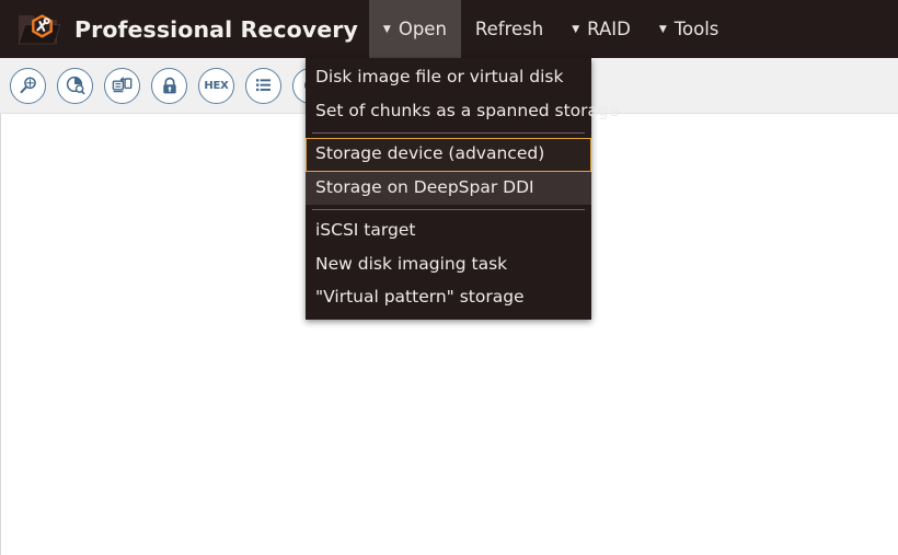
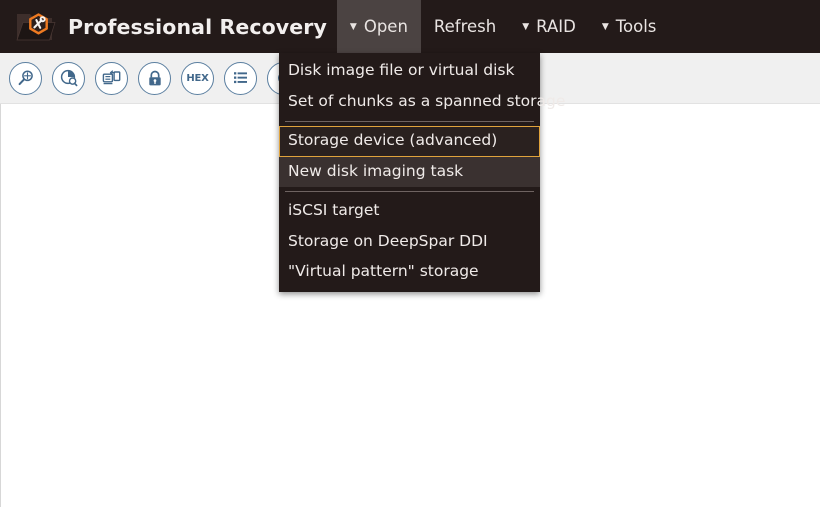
  Professional Recovery
  ▼
  Open
  Refresh
  ▼
  RAID
  ▼
  Tools
  HEX
  Disk image file or virtual disk
  Set of chunks as a spanned storage
  Storage device (advanced)
- Storage on DeepSpar DDI
+ New disk imaging task
  iSCSI target
- New disk imaging task
+ Storage on DeepSpar DDI
  "Virtual pattern" storage
